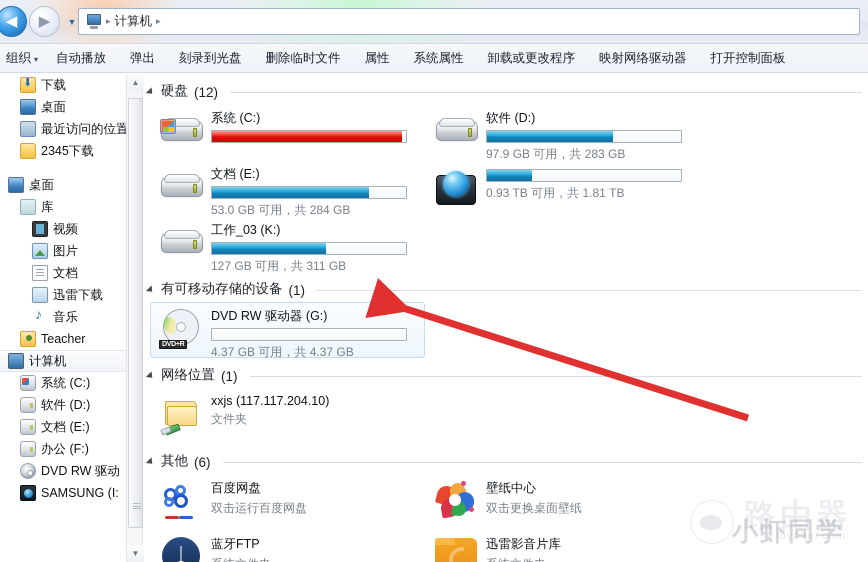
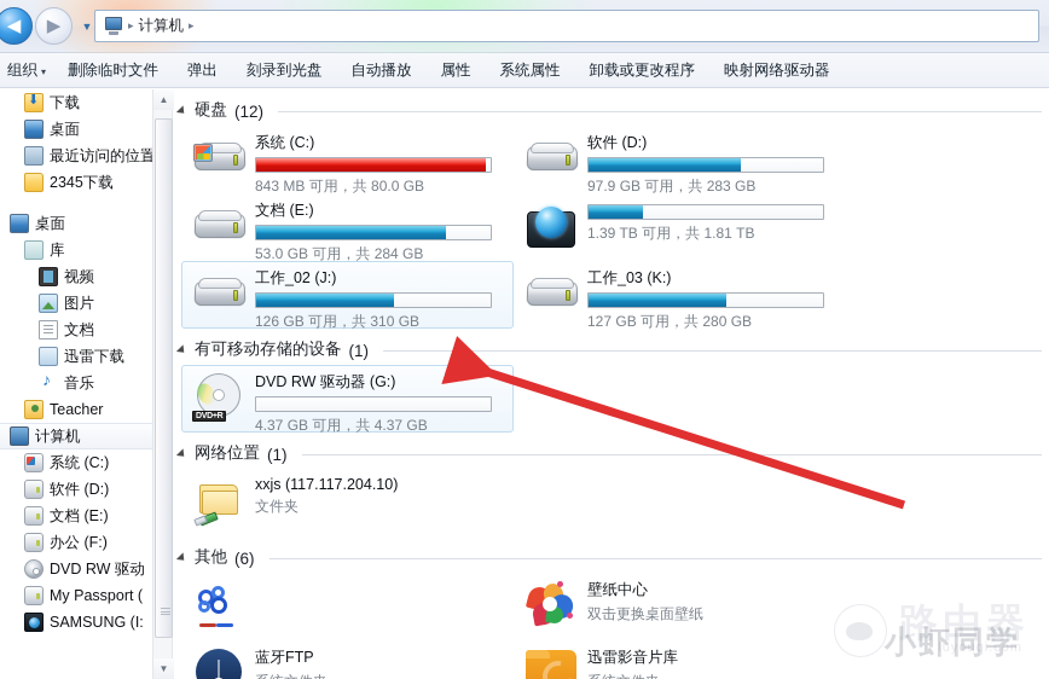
  ◀
  ▶
  ▼
  ▸
  计算机
  ▸
  组织 ▾
- 自动播放
+ 删除临时文件
  弹出
  刻录到光盘
- 删除临时文件
+ 自动播放
  属性
  系统属性
  卸载或更改程序
  映射网络驱动器
- 打开控制面板
  下载
  桌面
  最近访问的位置
  2345下载
  桌面
  库
  视频
  图片
  文档
  迅雷下载
  音乐
  Teacher
  计算机
  系统 (C:)
  软件 (D:)
  文档 (E:)
  办公 (F:)
  DVD RW 驱动
+ My Passport (
  SAMSUNG (I:
  ▲
  ▼
  硬盘
  (12)
  系统 (C:)
+ 843 MB 可用，共 80.0 GB
  软件 (D:)
  97.9 GB 可用，共 283 GB
  文档 (E:)
  53.0 GB 可用，共 284 GB
- 0.93 TB 可用，共 1.81 TB
+ 1.39 TB 可用，共 1.81 TB
+ 工作_02 (J:)
+ 126 GB 可用，共 310 GB
  工作_03 (K:)
- 127 GB 可用，共 311 GB
+ 127 GB 可用，共 280 GB
  有可移动存储的设备
  (1)
  DVD RW 驱动器 (G:)
  4.37 GB 可用，共 4.37 GB
  网络位置
  (1)
  xxjs (117.117.204.10)
  文件夹
  其他
  (6)
- 百度网盘
- 双击运行百度网盘
  壁纸中心
  双击更换桌面壁纸
  ᛦ
  蓝牙FTP
  迅雷影音片库
  路由器
  luyouqi.com
  小虾同学
